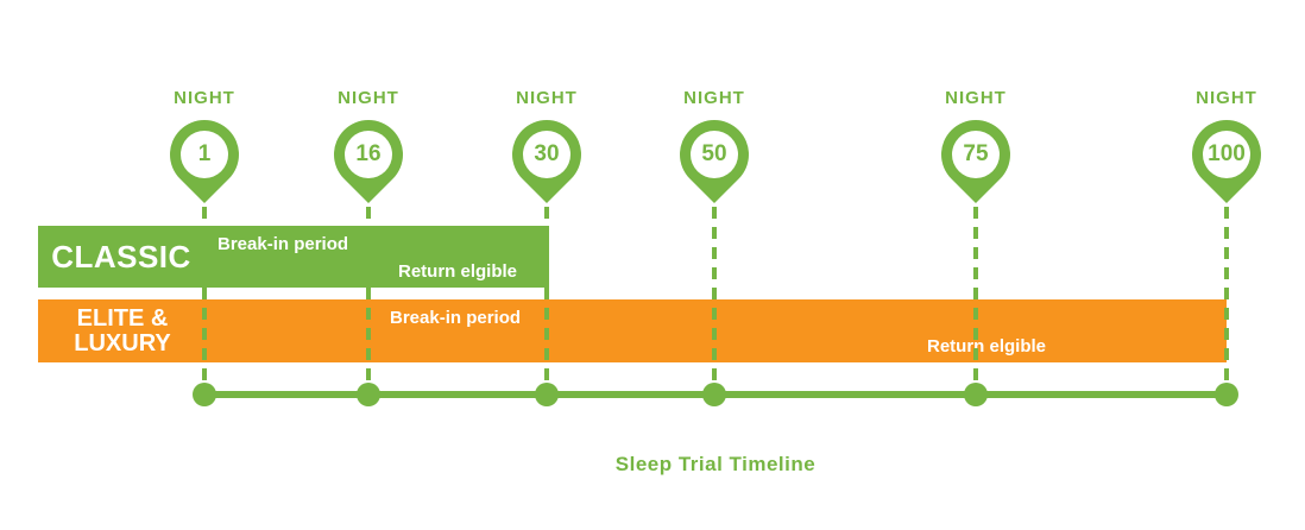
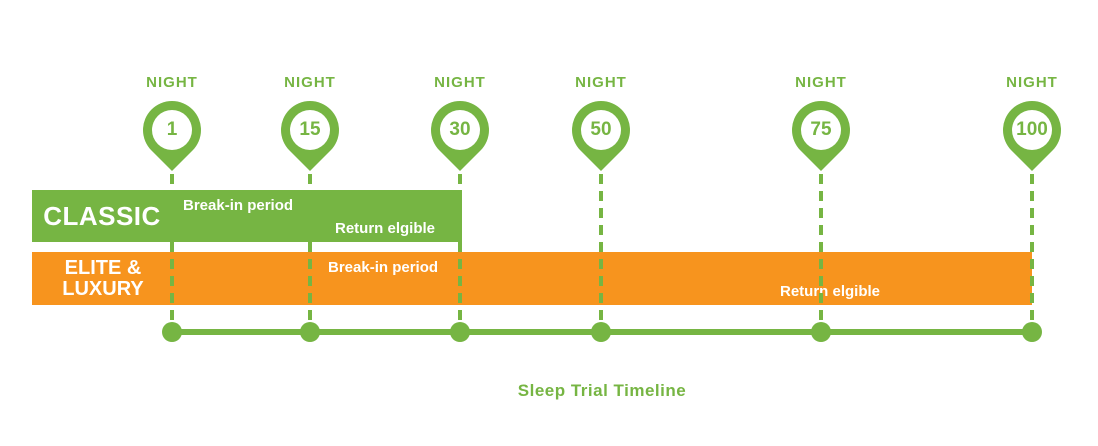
  CLASSIC
  Break-in period
  Return elgible
  ELITE & LUXURY
  Break-in period
  Return elgible
  NIGHT
  1
  NIGHT
- 16
+ 15
  NIGHT
  30
  NIGHT
  50
  NIGHT
  75
  NIGHT
  100
  Sleep Trial Timeline
